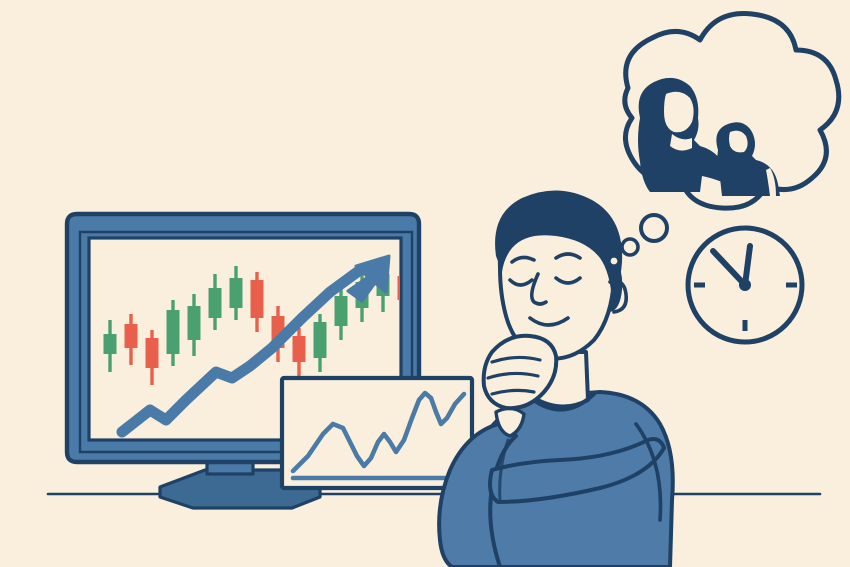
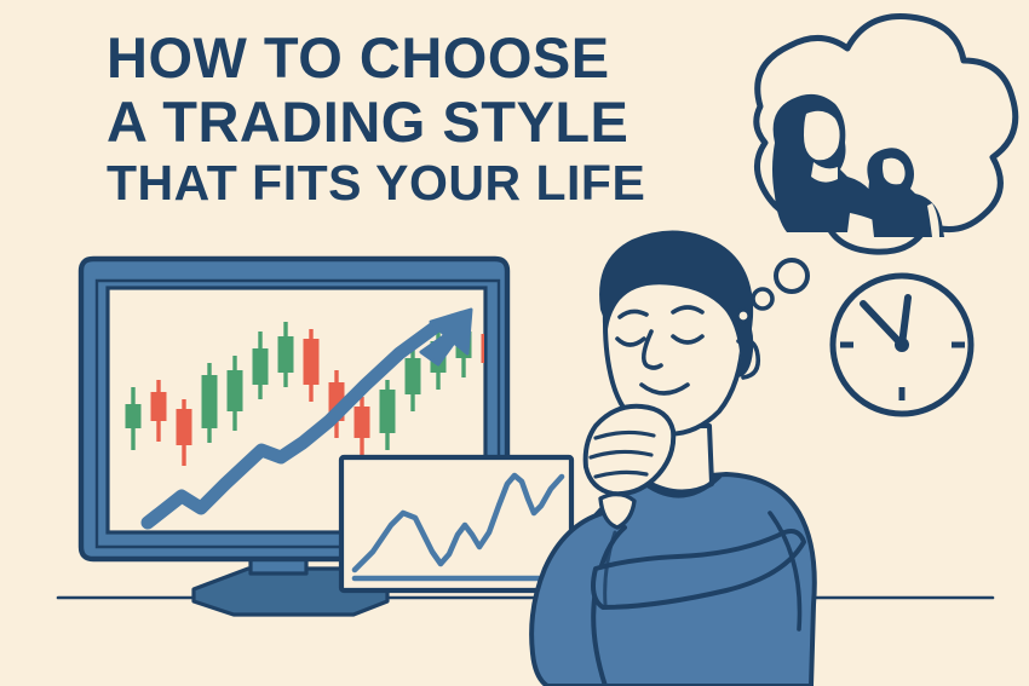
+ HOW TO CHOOSE
+ A TRADING STYLE
+ THAT FITS YOUR LIFE
